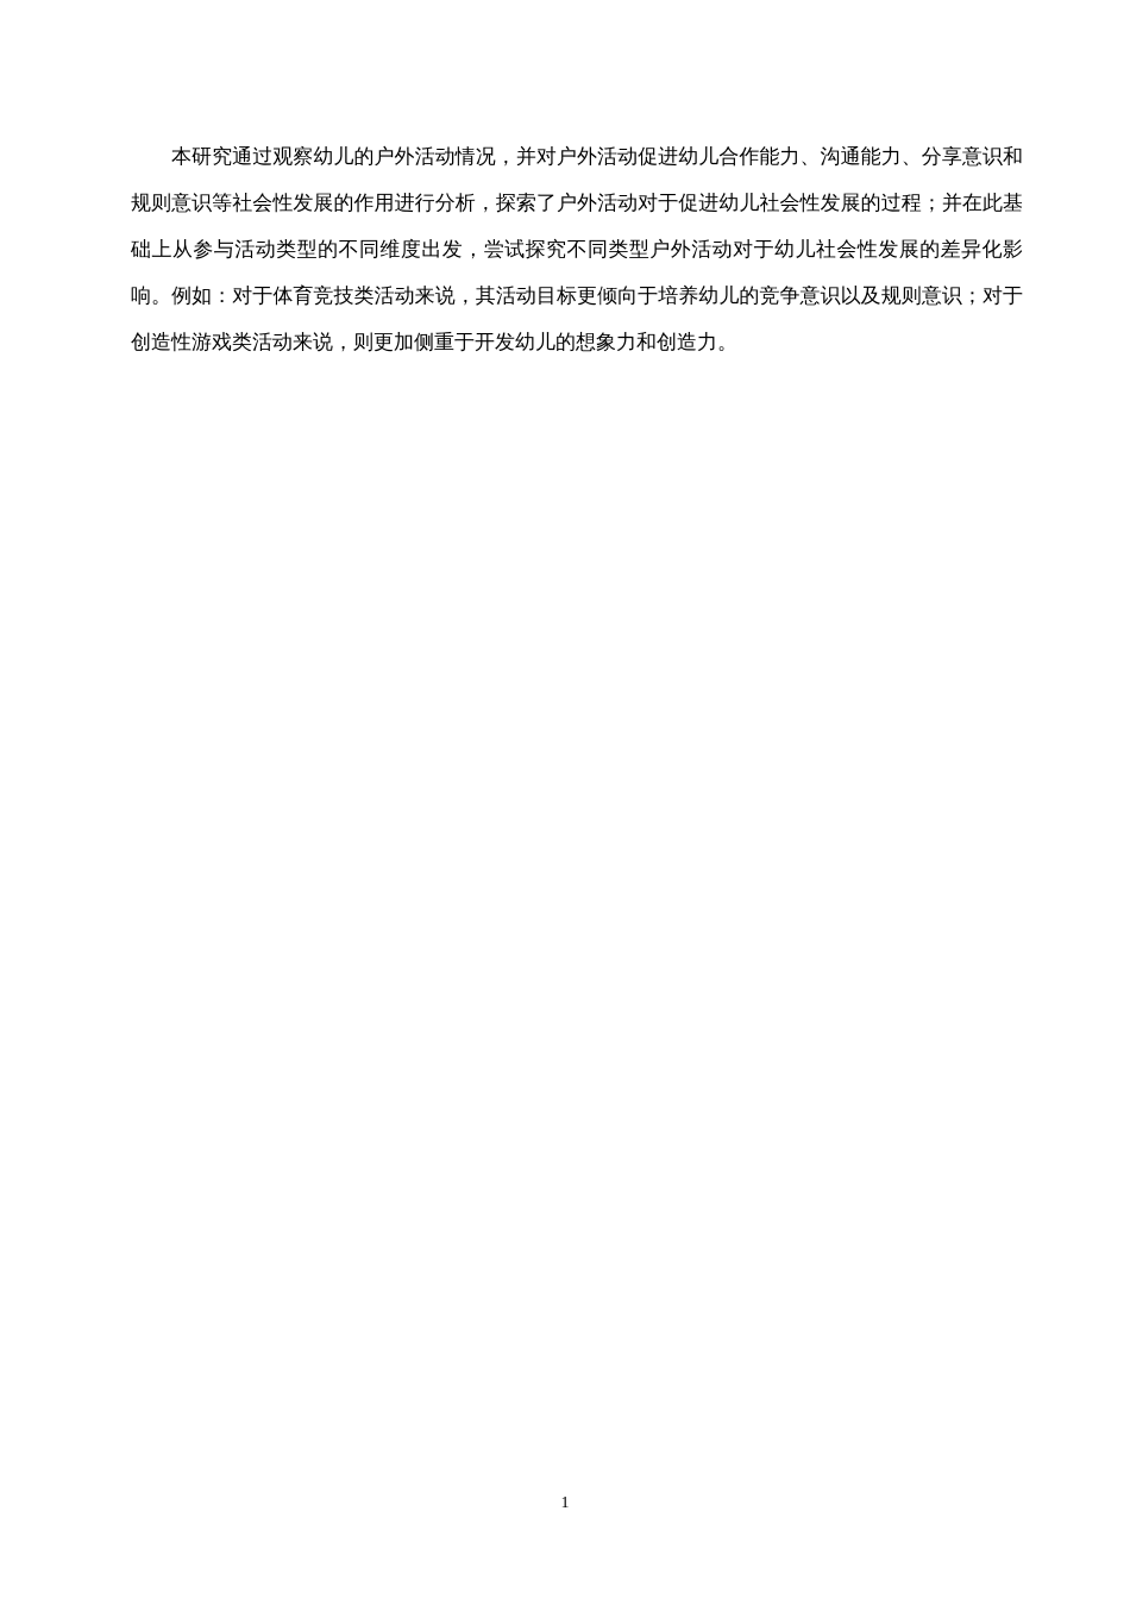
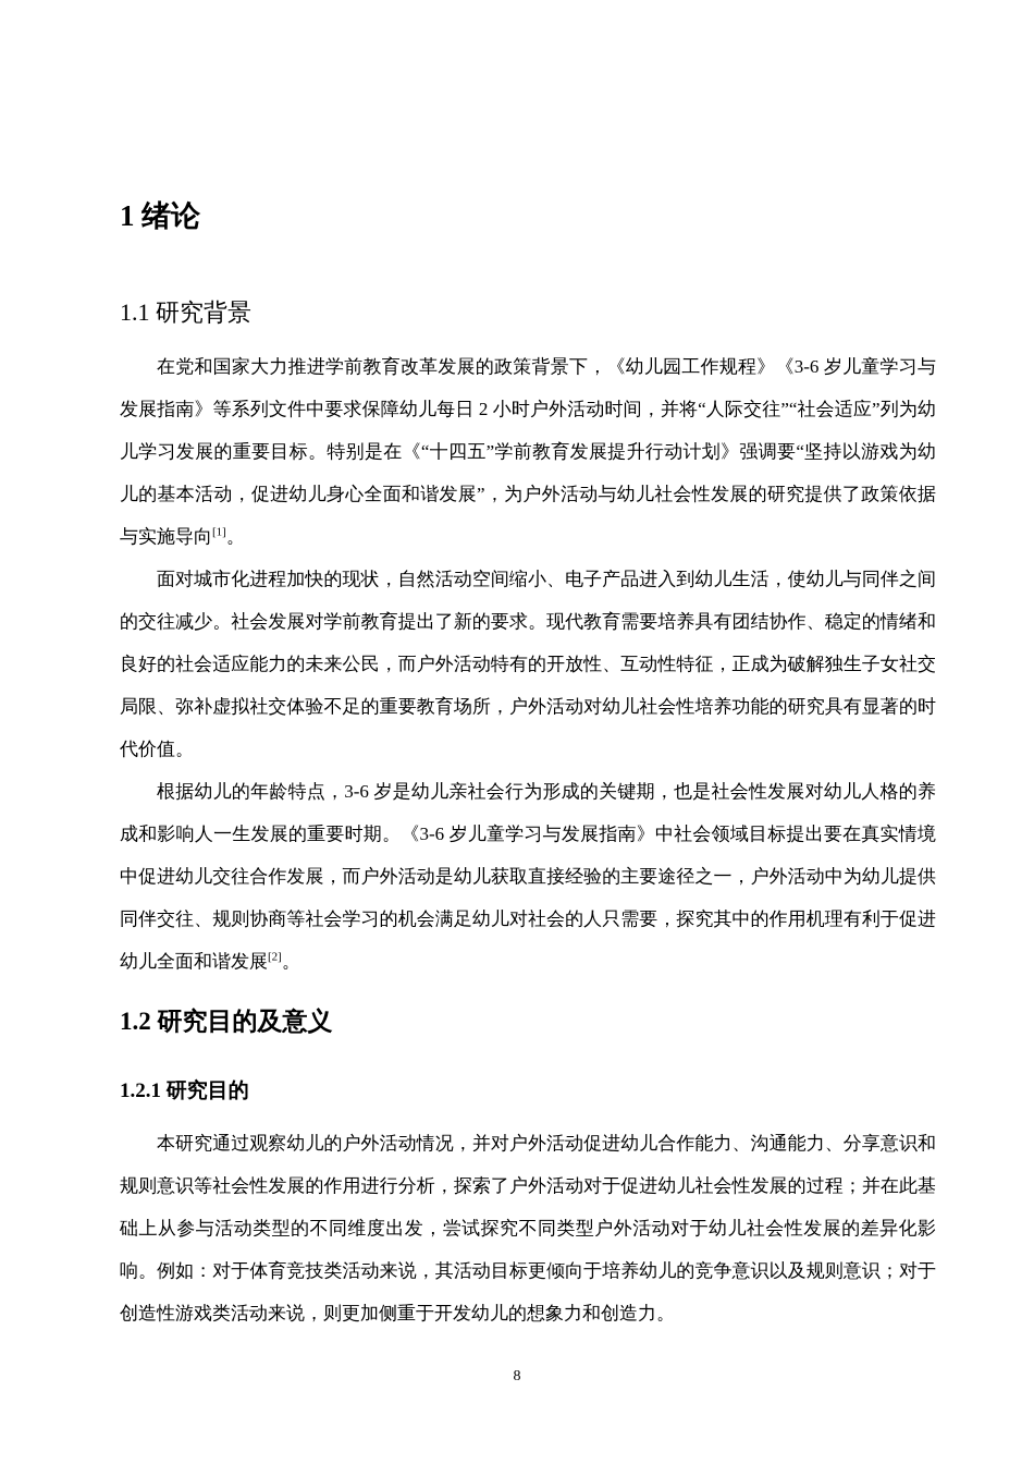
+ 1 绪论
+ 1.1 研究背景
+ 在党和国家大力推进学前教育改革发展的政策背景下，《幼儿园工作规程》《3-6 岁儿童学习与发展指南》等系列文件中要求保障幼儿每日 2 小时户外活动时间，并将“人际交往”“社会适应”列为幼儿学习发展的重要目标。特别是在《“十四五”学前教育发展提升行动计划》强调要“坚持以游戏为幼儿的基本活动，促进幼儿身心全面和谐发展”，为户外活动与幼儿社会性发展的研究提供了政策依据与实施导向[1]。
+ 面对城市化进程加快的现状，自然活动空间缩小、电子产品进入到幼儿生活，使幼儿与同伴之间的交往减少。社会发展对学前教育提出了新的要求。现代教育需要培养具有团结协作、稳定的情绪和良好的社会适应能力的未来公民，而户外活动特有的开放性、互动性特征，正成为破解独生子女社交局限、弥补虚拟社交体验不足的重要教育场所，户外活动对幼儿社会性培养功能的研究具有显著的时代价值。
+ 根据幼儿的年龄特点，3-6 岁是幼儿亲社会行为形成的关键期，也是社会性发展对幼儿人格的养成和影响人一生发展的重要时期。《3-6 岁儿童学习与发展指南》中社会领域目标提出要在真实情境中促进幼儿交往合作发展，而户外活动是幼儿获取直接经验的主要途径之一，户外活动中为幼儿提供同伴交往、规则协商等社会学习的机会满足幼儿对社会的人只需要，探究其中的作用机理有利于促进幼儿全面和谐发展[2]。
+ 1.2 研究目的及意义
+ 1.2.1 研究目的
  本研究通过观察幼儿的户外活动情况，并对户外活动促进幼儿合作能力、沟通能力、分享意识和规则意识等社会性发展的作用进行分析，探索了户外活动对于促进幼儿社会性发展的过程；并在此基础上从参与活动类型的不同维度出发，尝试探究不同类型户外活动对于幼儿社会性发展的差异化影响。例如：对于体育竞技类活动来说，其活动目标更倾向于培养幼儿的竞争意识以及规则意识；对于创造性游戏类活动来说，则更加侧重于开发幼儿的想象力和创造力。
- 1
+ 8
